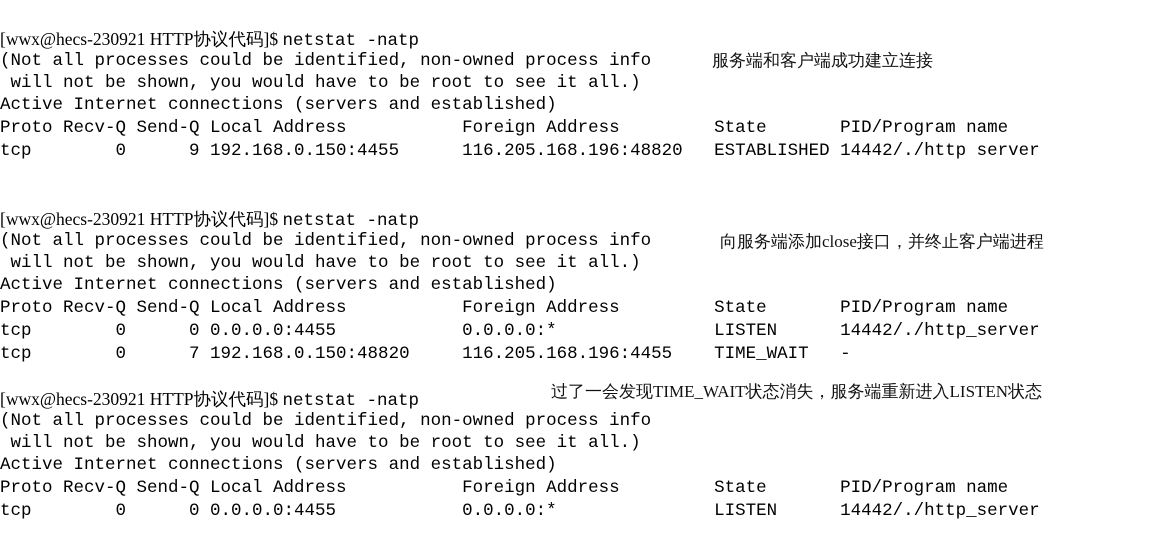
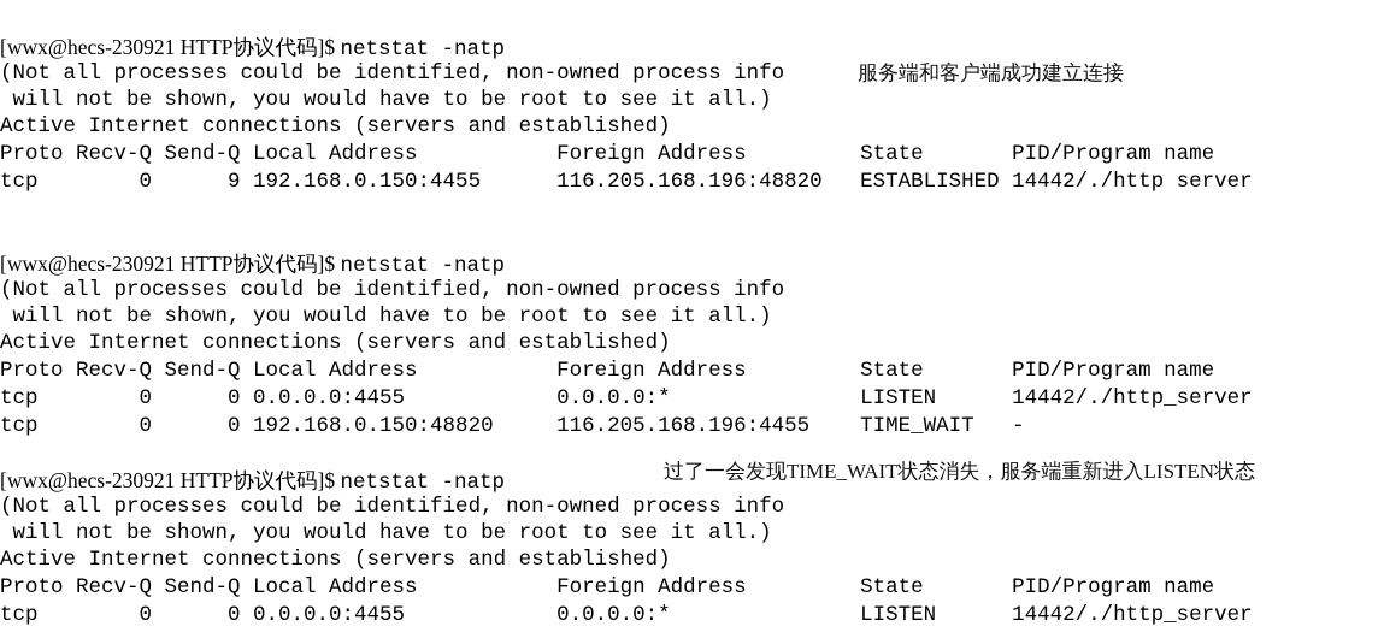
  [wwx@hecs-230921 HTTP协议代码]$ netstat -natp
  (Not all processes could be identified, non-owned process info
  will not be shown, you would have to be root to see it all.)
  Active Internet connections (servers and established)
  Proto Recv-Q Send-Q Local Address Foreign Address State PID/Program name
  tcp 0 9 192.168.0.150:4455 116.205.168.196:48820 ESTABLISHED 14442/./http server
  服务端和客户端成功建立连接
  [wwx@hecs-230921 HTTP协议代码]$ netstat -natp
  (Not all processes could be identified, non-owned process info
  will not be shown, you would have to be root to see it all.)
  Active Internet connections (servers and established)
  Proto Recv-Q Send-Q Local Address Foreign Address State PID/Program name
  tcp 0 0 0.0.0.0:4455 0.0.0.0:* LISTEN 14442/./http_server
- tcp 0 7 192.168.0.150:48820 116.205.168.196:4455 TIME_WAIT -
+ tcp 0 0 192.168.0.150:48820 116.205.168.196:4455 TIME_WAIT -
- 向服务端添加close接口，并终止客户端进程
  [wwx@hecs-230921 HTTP协议代码]$ netstat -natp
  (Not all processes could be identified, non-owned process info
  will not be shown, you would have to be root to see it all.)
  Active Internet connections (servers and established)
  Proto Recv-Q Send-Q Local Address Foreign Address State PID/Program name
  tcp 0 0 0.0.0.0:4455 0.0.0.0:* LISTEN 14442/./http_server
  过了一会发现TIME_WAIT状态消失，服务端重新进入LISTEN状态
